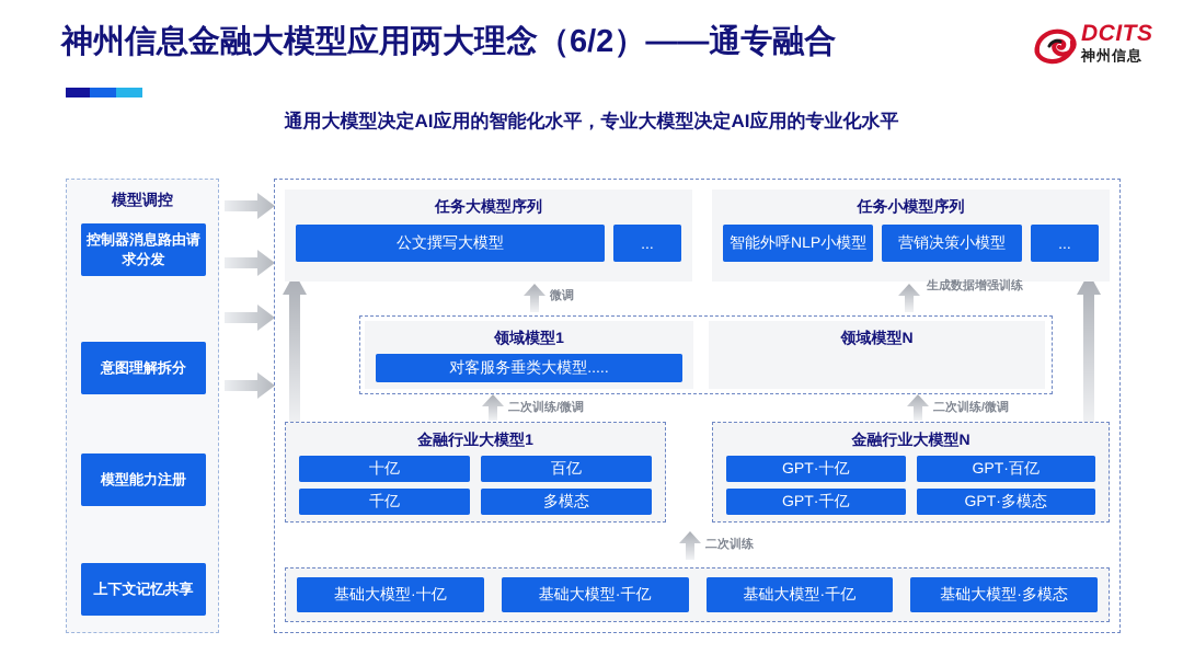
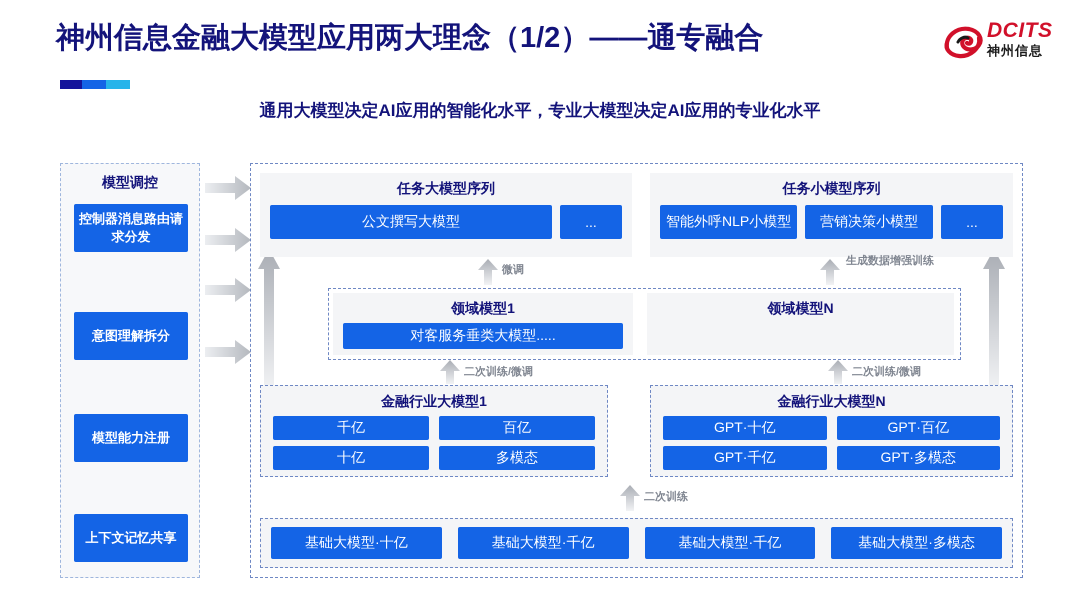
- 神州信息金融大模型应用两大理念（6/2）——通专融合
+ 神州信息金融大模型应用两大理念（1/2）——通专融合
  DCITS
  神州信息
  通用大模型决定AI应用的智能化水平，专业大模型决定AI应用的专业化水平
  模型调控
  控制器消息路由请求分发
  意图理解拆分
  模型能力注册
  上下文记忆共享
  任务大模型序列
  公文撰写大模型
  ...
  任务小模型序列
  智能外呼NLP小模型
  营销决策小模型
  ...
  微调
  生成数据增强训练
  领域模型1
  对客服务垂类大模型.....
  领域模型N
  二次训练/微调
  二次训练/微调
  金融行业大模型1
- 十亿
+ 千亿
  百亿
- 千亿
+ 十亿
  多模态
  金融行业大模型N
  GPT·十亿
  GPT·百亿
  GPT·千亿
  GPT·多模态
  二次训练
  基础大模型·十亿
  基础大模型·千亿
  基础大模型·千亿
  基础大模型·多模态
